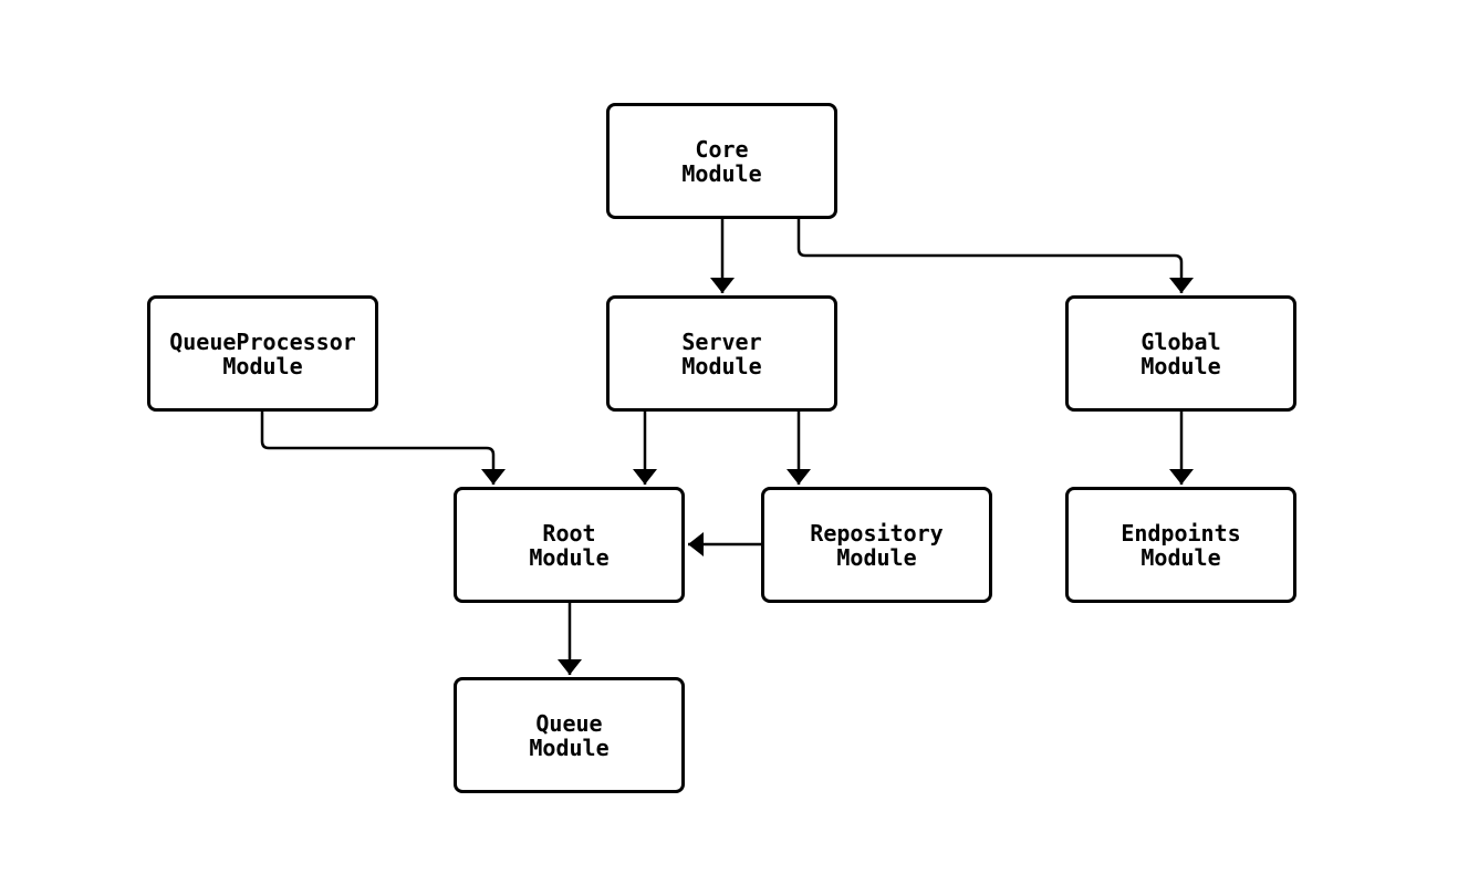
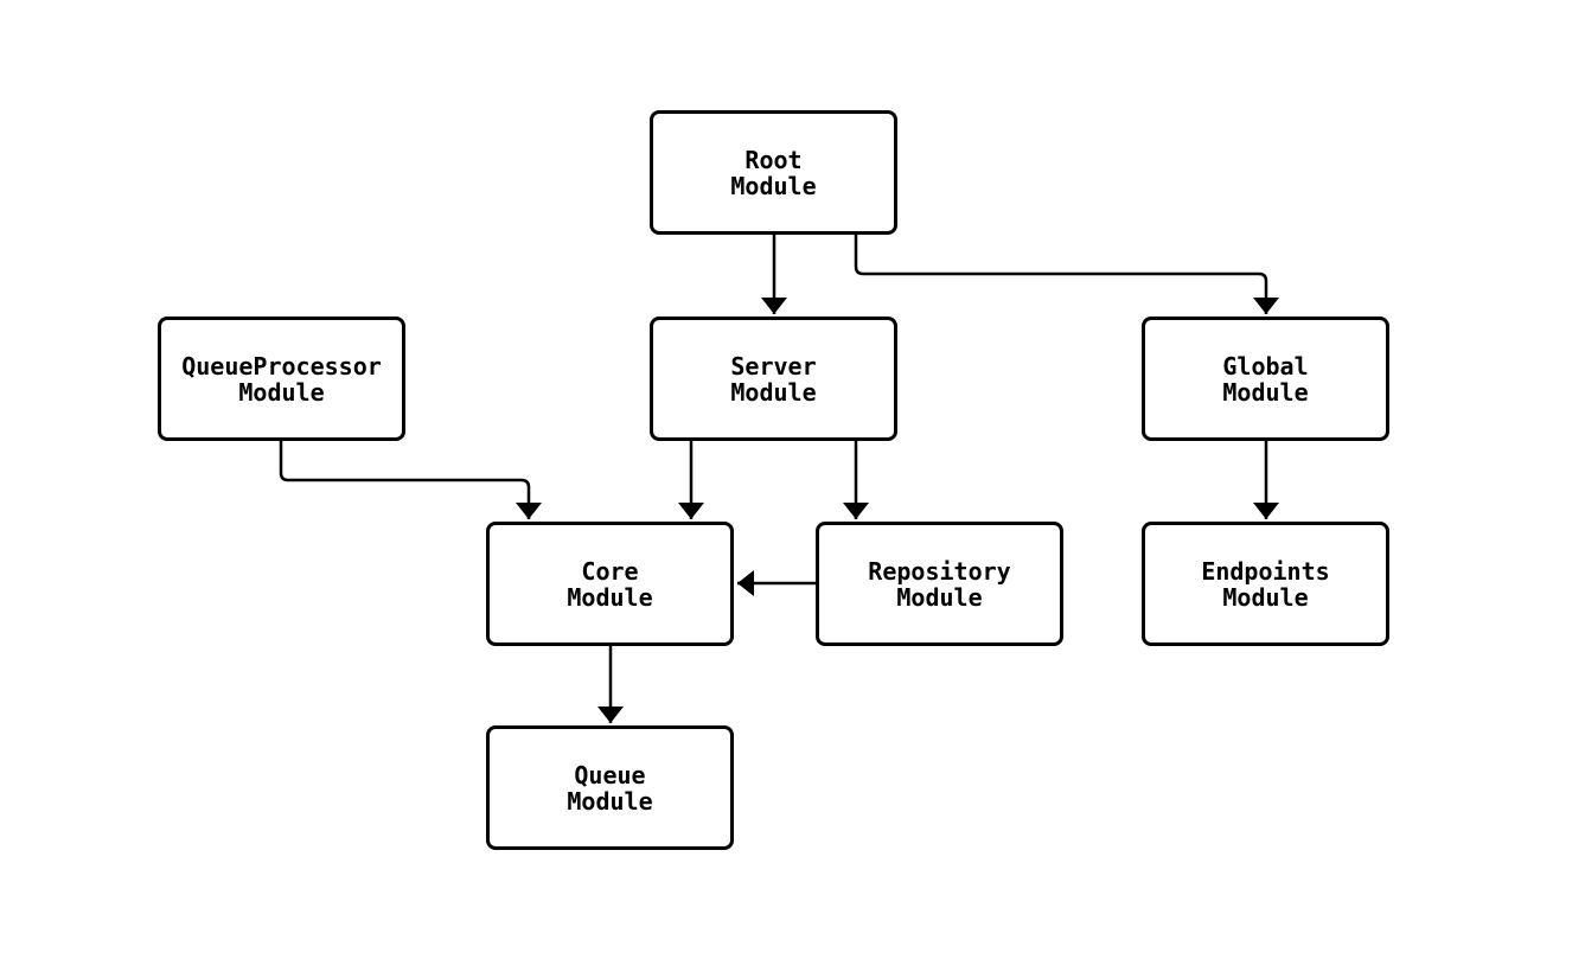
- Core
+ Root
  Module
  QueueProcessor
  Module
  Server
  Module
  Global
  Module
- Root
+ Core
  Module
  Repository
  Module
  Endpoints
  Module
  Queue
  Module
